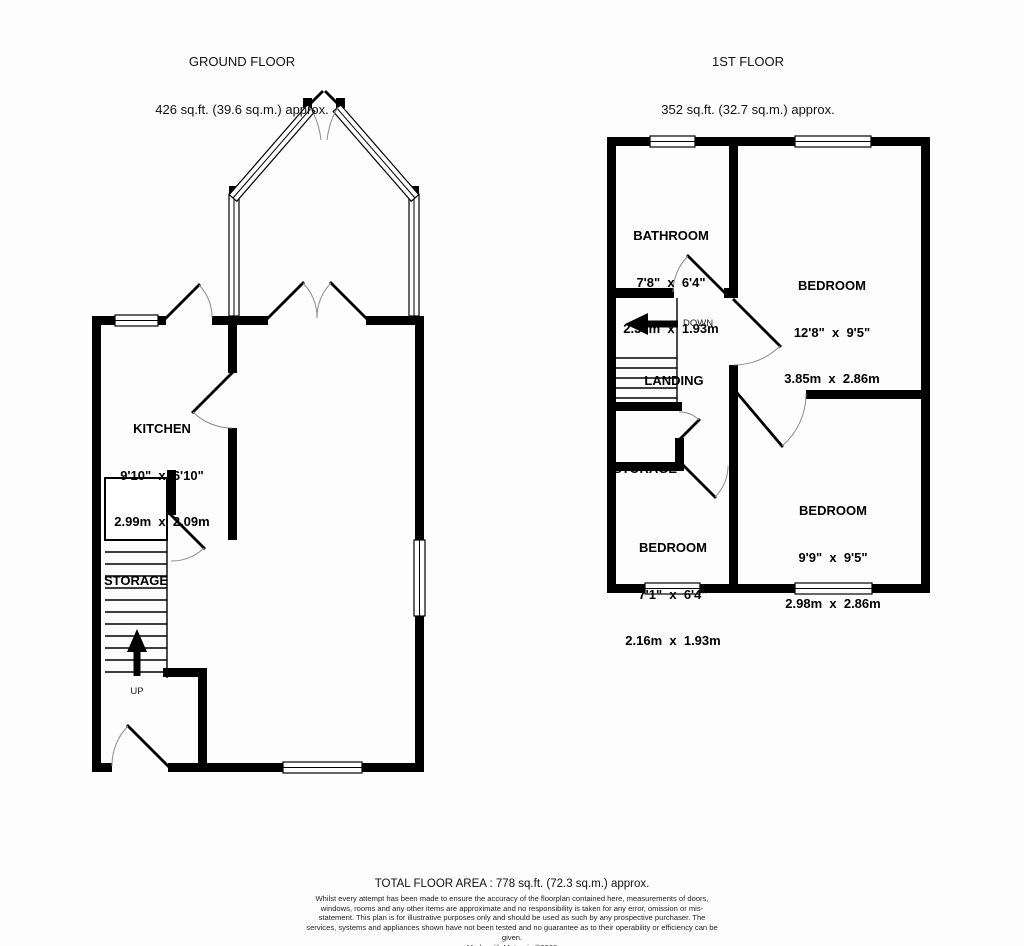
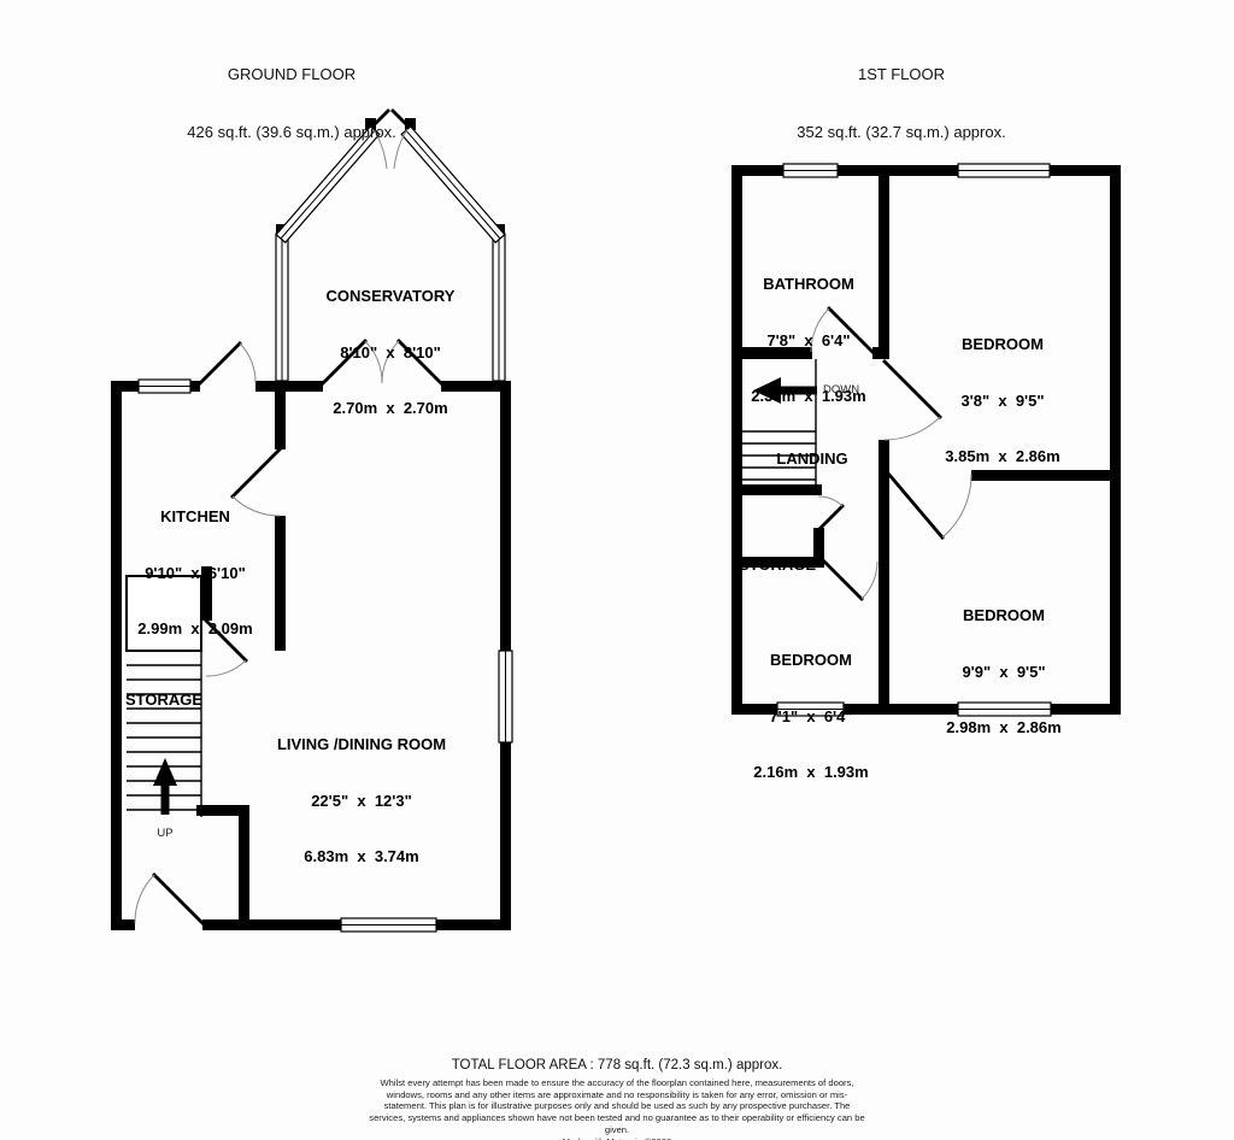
  GROUND FLOOR
  426 sq.ft. (39.6 sq.m.) approx.
  1ST FLOOR
  352 sq.ft. (32.7 sq.m.) approx.
+ CONSERVATORY
+ 8'10" x 8'10"
+ 2.70m x 2.70m
  KITCHEN
  9'10" x 6'10"
  2.99m x 2.09m
+ LIVING /DINING ROOM
+ 22'5" x 12'3"
+ 6.83m x 3.74m
  STORAGE
  UP
  BATHROOM
  7'8" x 6'4"
  2.33m x 1.93m
  BEDROOM
- 12'8" x 9'5"
+ 3'8" x 9'5"
  3.85m x 2.86m
  DOWN
  LANDING
  STORAGE
  BEDROOM
  7'1" x 6'4"
  2.16m x 1.93m
  BEDROOM
  9'9" x 9'5"
  2.98m x 2.86m
  TOTAL FLOOR AREA : 778 sq.ft. (72.3 sq.m.) approx.
  Whilst every attempt has been made to ensure the accuracy of the floorplan contained here, measurements of doors, windows, rooms and any other items are approximate and no responsibility is taken for any error, omission or mis-statement. This plan is for illustrative purposes only and should be used as such by any prospective purchaser. The services, systems and appliances shown have not been tested and no guarantee as to their operability or efficiency can be given.
